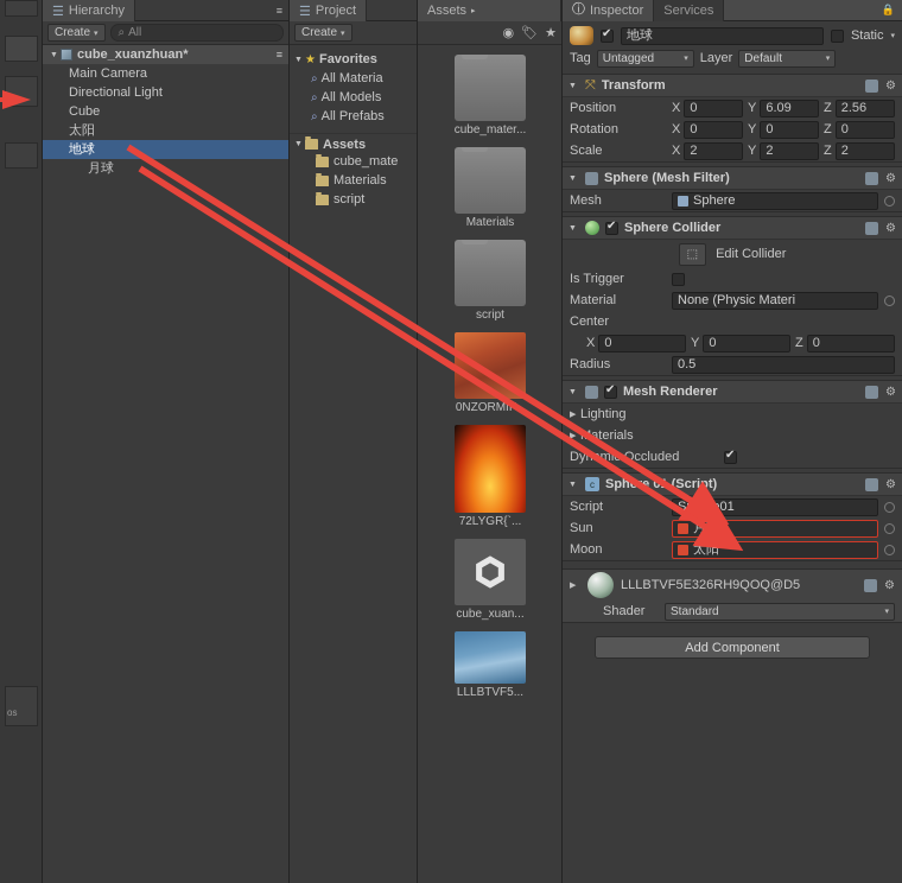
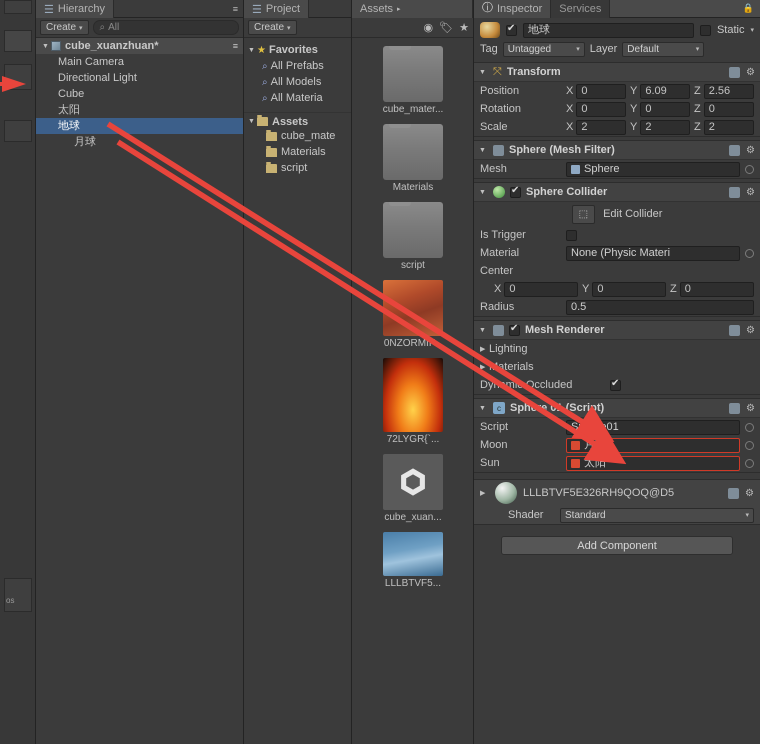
  os
  ☰
  Hierarchy
  ≡
  Create
  ⌕
  All
  cube_xuanzhuan*
  ≡
  Main Camera
  Directional Light
  Cube
  太阳
  地球
  月球
  ☰
  Project
  Create
  ★
  Favorites
  ⌕
- All Materia
+ All Prefabs
  ⌕
  All Models
  ⌕
- All Prefabs
+ All Materia
  Assets
  cube_mate
  Materials
  script
  Assets
  ◉
  🏷
  ★
  cube_mater...
  Materials
  script
  72LYGR{`...
  cube_xuan...
  LLLBTVF5...
  ⓘ
  Inspector
  Services
  🔒
  地球
  Static
  Tag
  Untagged
  Layer
  Default
  ⤧
  Transform
  ⚙
  Position
  X
  0
  Y
  6.09
  Z
  2.56
  Rotation
  X
  0
  Y
  0
  Z
  0
  Scale
  X
  2
  Y
  2
  Z
  2
  Sphere (Mesh Filter)
  ⚙
  Mesh
  Sphere
  Sphere Collider
  ⚙
  ⬚
  Edit Collider
  Is Trigger
  Material
  None (Physic Materi
  Center
  X
  0
  Y
  0
  Z
  0
  Radius
  0.5
  Mesh Renderer
  ⚙
  Lighting
  aterials
  Dymi Occluded
  c
  Sphe 0 (Script)
  ⚙
  Script
  Spere01
- Sun
+ Moon
  月球
- Moon
+ Sun
  太阳
  LLLBTVF5E326RH9QOQ@D5
  ⚙
  Shader
  Standard
  Add Component
